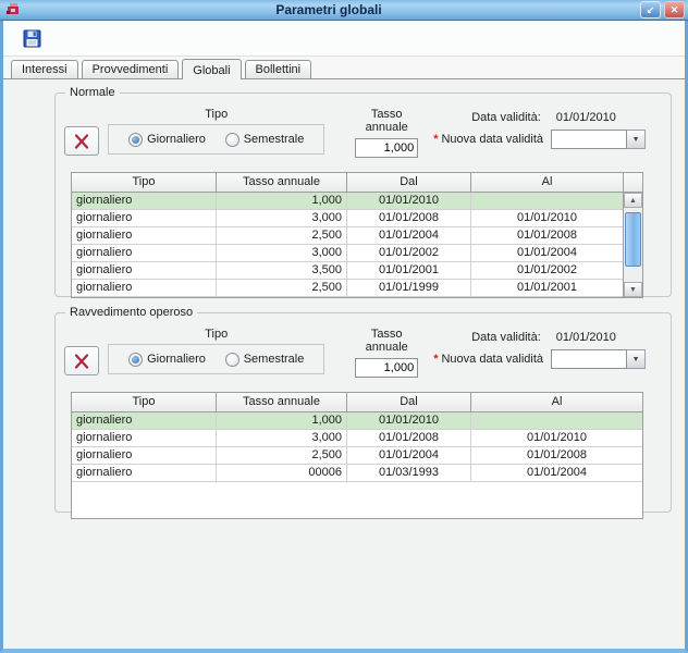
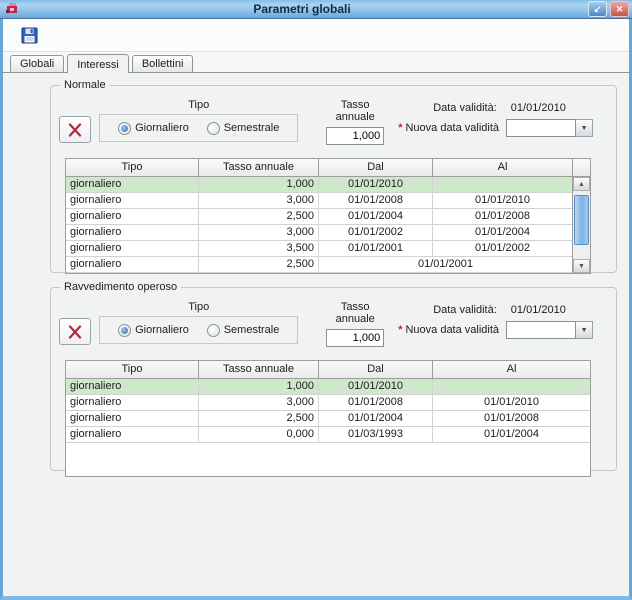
  Parametri globali
  ↙
  ✕
- Interessi
+ Globali
- Provvedimenti
- Globali
+ Interessi
  Bollettini
  Normale
  Tipo
  Giornaliero
  Semestrale
  Tasso annuale
  1,000
  Data validità:
  01/01/2010
  *
  Nuova data validità
  Tipo
  Tasso annuale
  Dal
  Al
  giornaliero
  1,000
  01/01/2010
  giornaliero
  3,000
  01/01/2008
  01/01/2010
  giornaliero
  2,500
  01/01/2004
  01/01/2008
  giornaliero
  3,000
  01/01/2002
  01/01/2004
  giornaliero
  3,500
  01/01/2001
  01/01/2002
  giornaliero
  2,500
- 01/01/1999
  01/01/2001
  Ravvedimento operoso
  Tipo
  Giornaliero
  Semestrale
  Tasso annuale
  1,000
  Data validità:
  01/01/2010
  *
  Nuova data validità
  Tipo
  Tasso annuale
  Dal
  Al
  giornaliero
  1,000
  01/01/2010
  giornaliero
  3,000
  01/01/2008
  01/01/2010
  giornaliero
  2,500
  01/01/2004
  01/01/2008
  giornaliero
- 00006
+ 0,000
  01/03/1993
  01/01/2004
